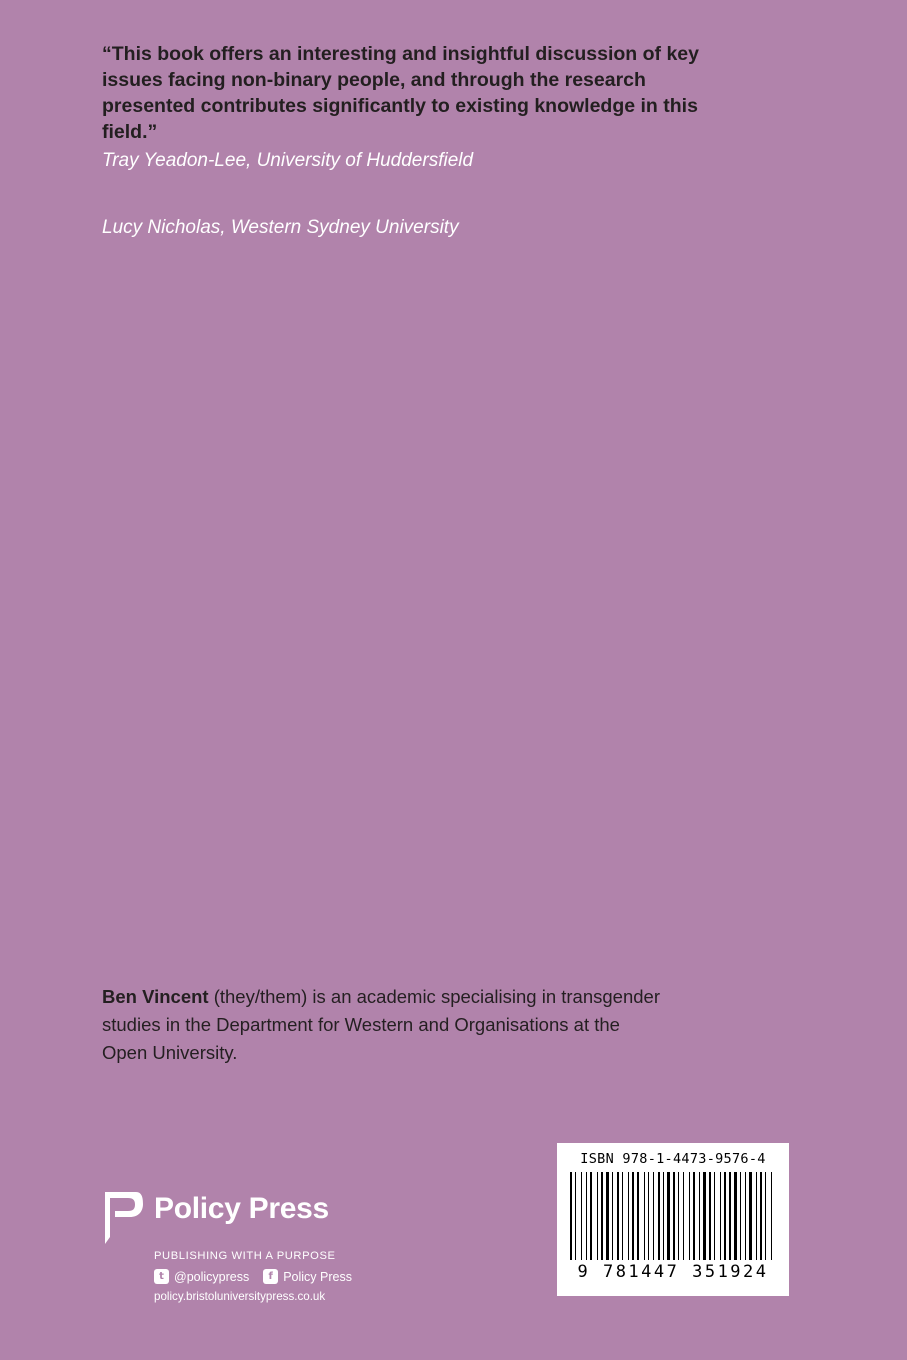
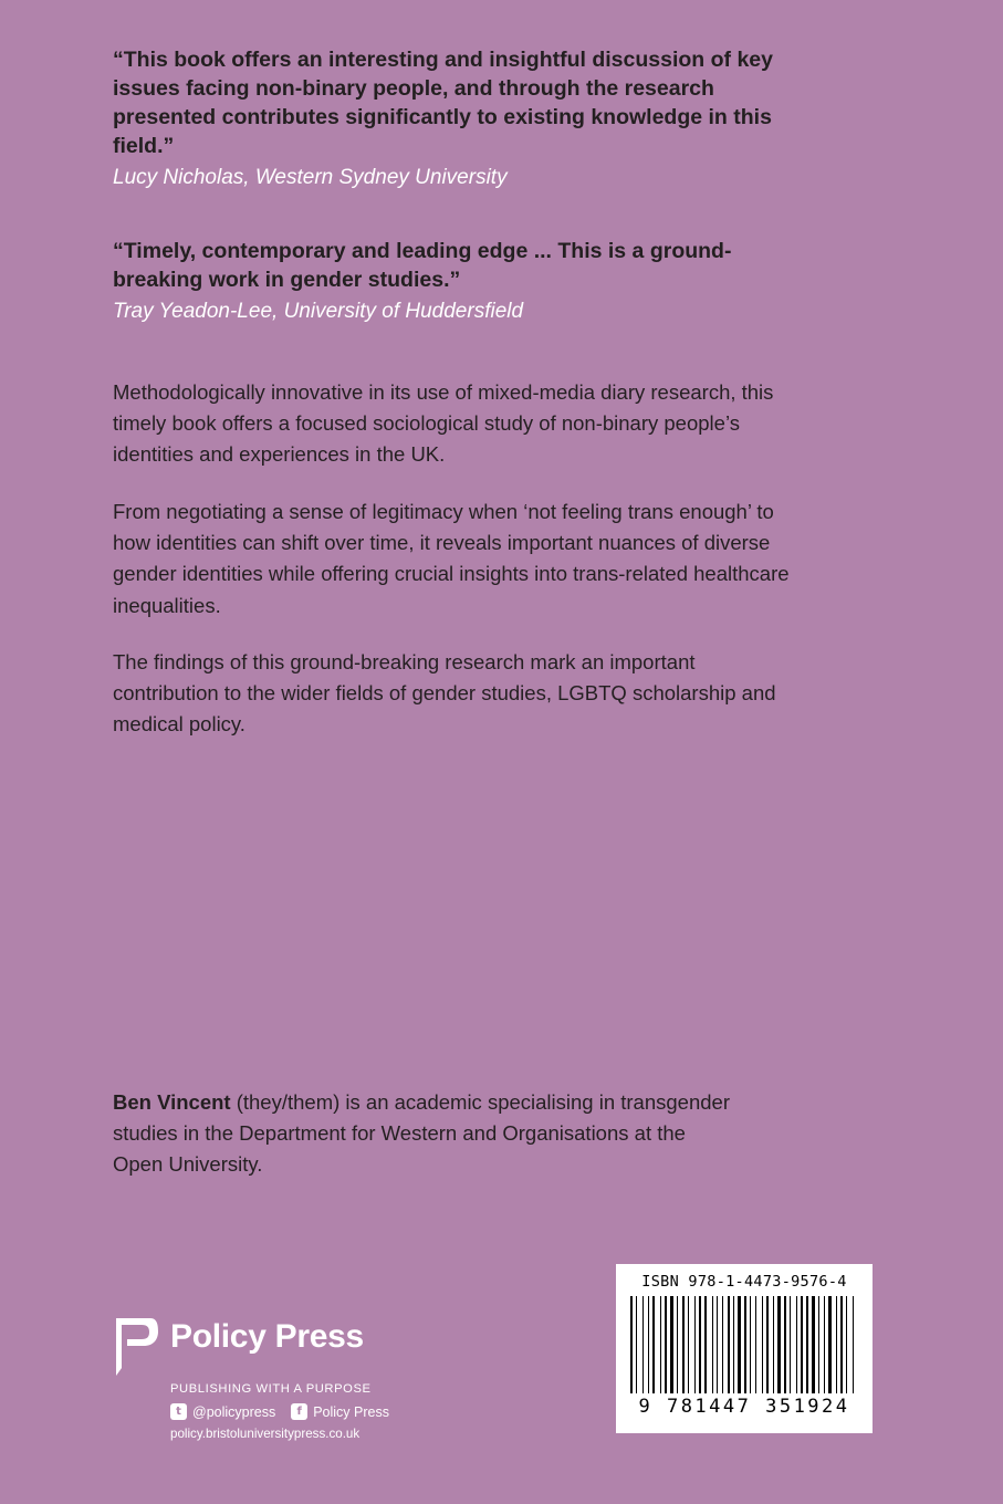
  “This book offers an interesting and insightful discussion of key issues facing non-binary people, and through the research presented contributes significantly to existing knowledge in this field.”
- Tray Yeadon-Lee, University of Huddersfield
+ Lucy Nicholas, Western Sydney University
+ “Timely, contemporary and leading edge ... This is a ground-breaking work in gender studies.”
- Lucy Nicholas, Western Sydney University
+ Tray Yeadon-Lee, University of Huddersfield
+ Methodologically innovative in its use of mixed-media diary research, this timely book offers a focused sociological study of non-binary people’s identities and experiences in the UK.
+ From negotiating a sense of legitimacy when ‘not feeling trans enough’ to how identities can shift over time, it reveals important nuances of diverse gender identities while offering crucial insights into trans-related healthcare inequalities.
+ The findings of this ground-breaking research mark an important contribution to the wider fields of gender studies, LGBTQ scholarship and medical policy.
  Ben Vincent (they/them) is an academic specialising in transgender studies in the Department for Western and Organisations at the Open University.
  Policy Press
  PUBLISHING WITH A PURPOSE
  t
  @policypress
  f
  Policy Press
  policy.bristoluniversitypress.co.uk
  ISBN 978-1-4473-9576-4
  9 781447 351924
